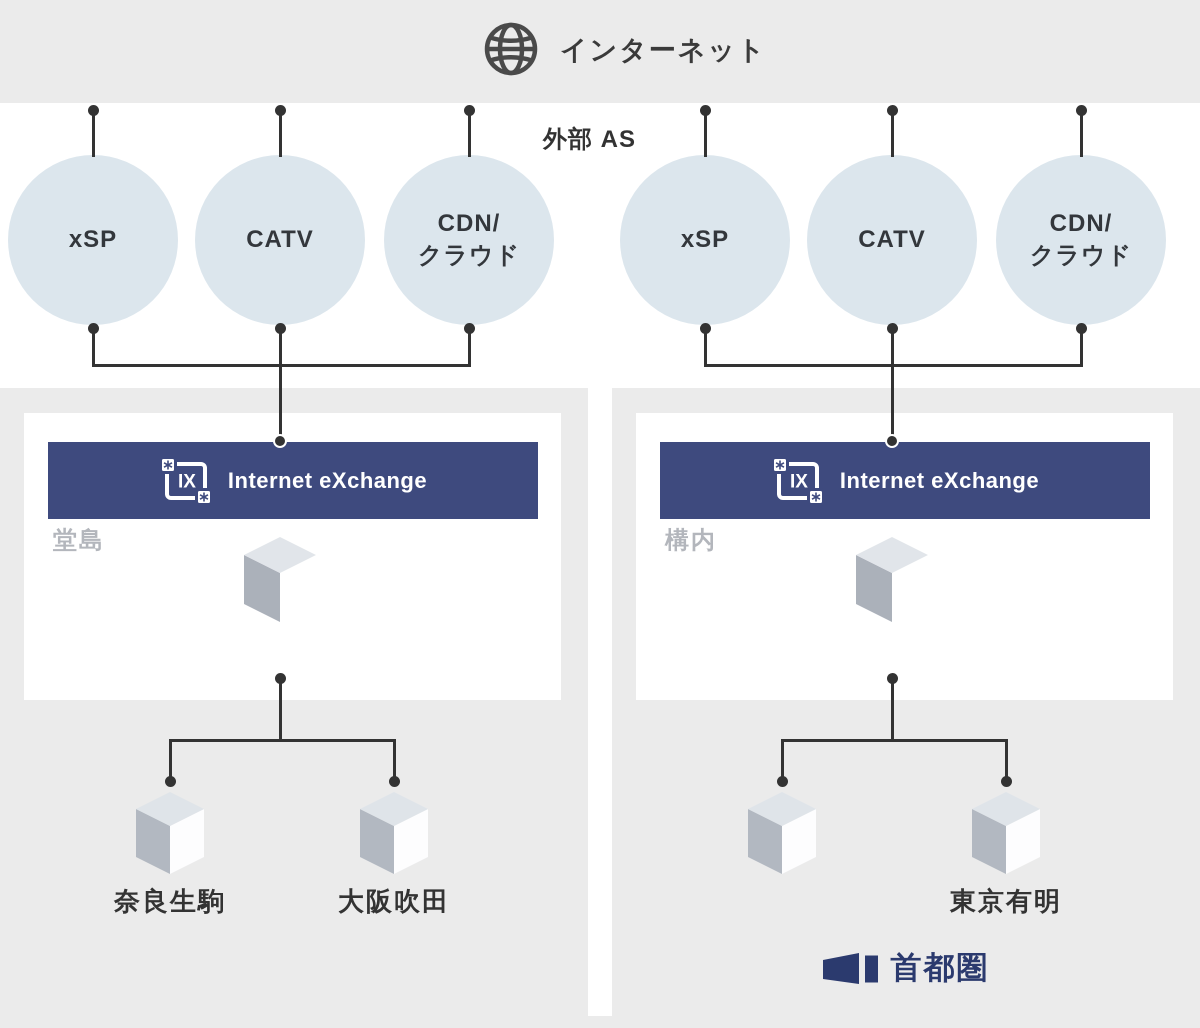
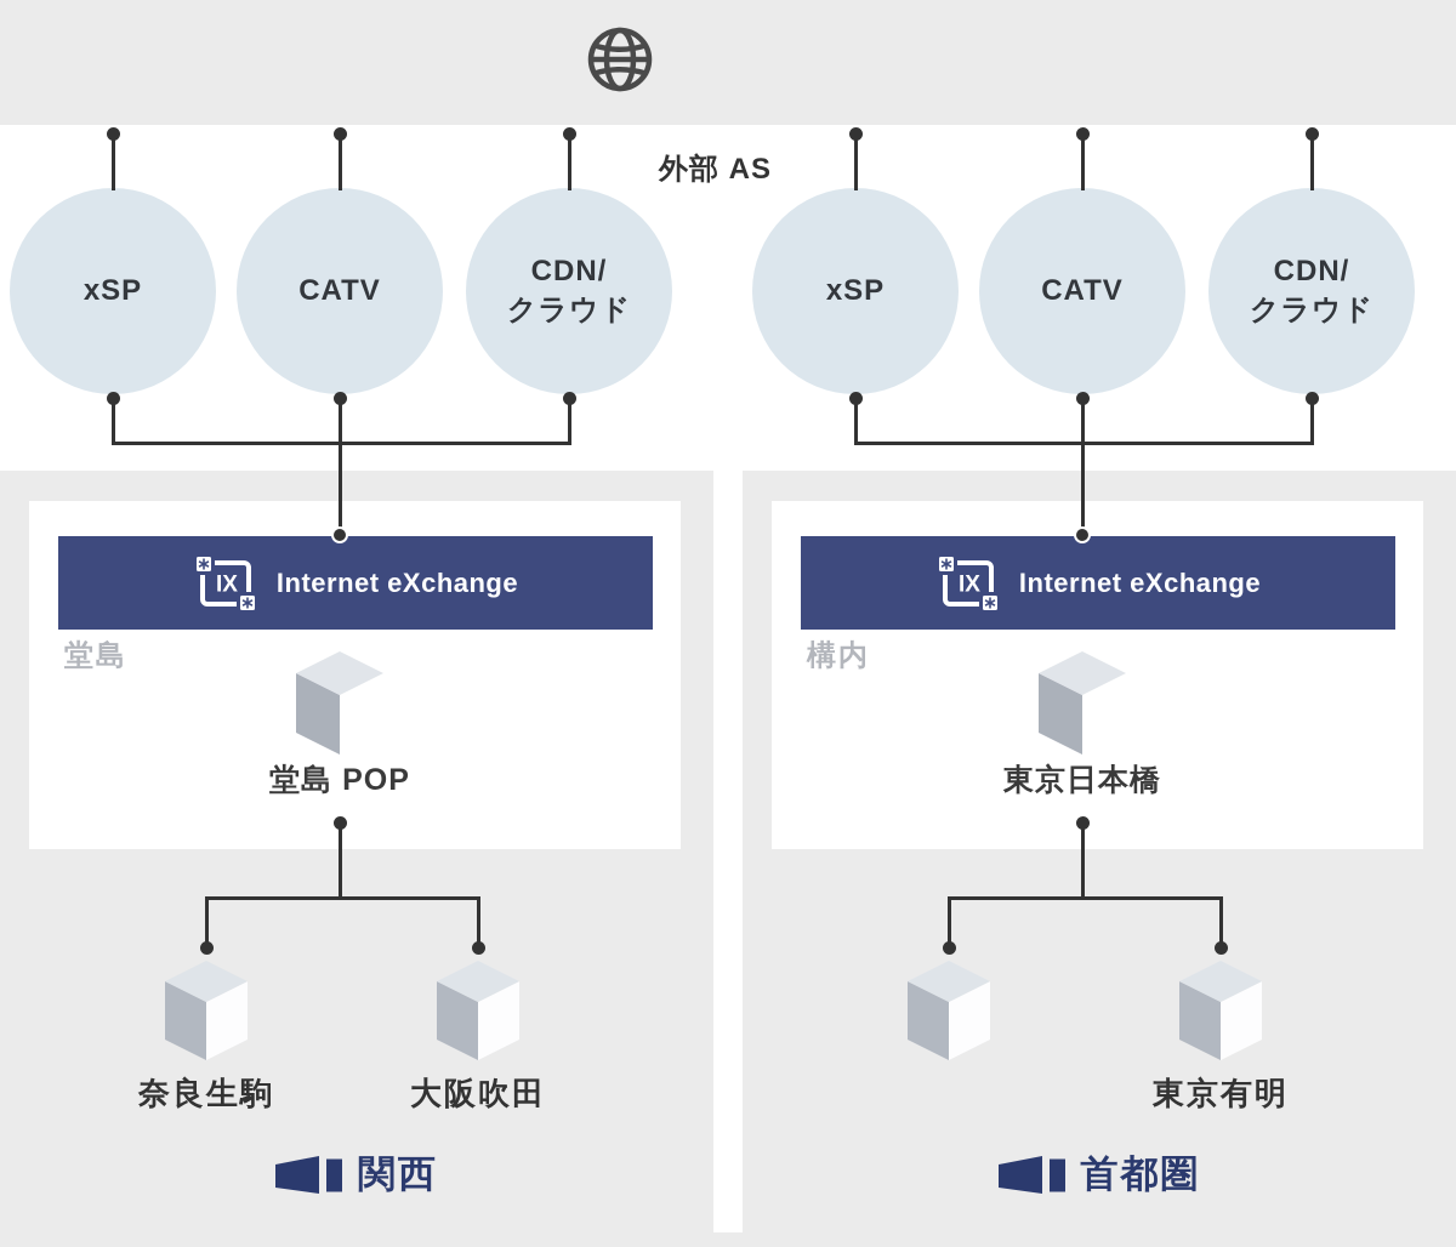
- インターネット
  外部 AS
  xSP
  CATV
  CDN/
  クラウド
  xSP
  CATV
  CDN/
  クラウド
  IX
  Internet eXchange
  堂島
+ 堂島 POP
  IX
  Internet eXchange
  構内
+ 東京日本橋
  奈良生駒
  大阪吹田
  東京有明
+ 関西
  首都圏
